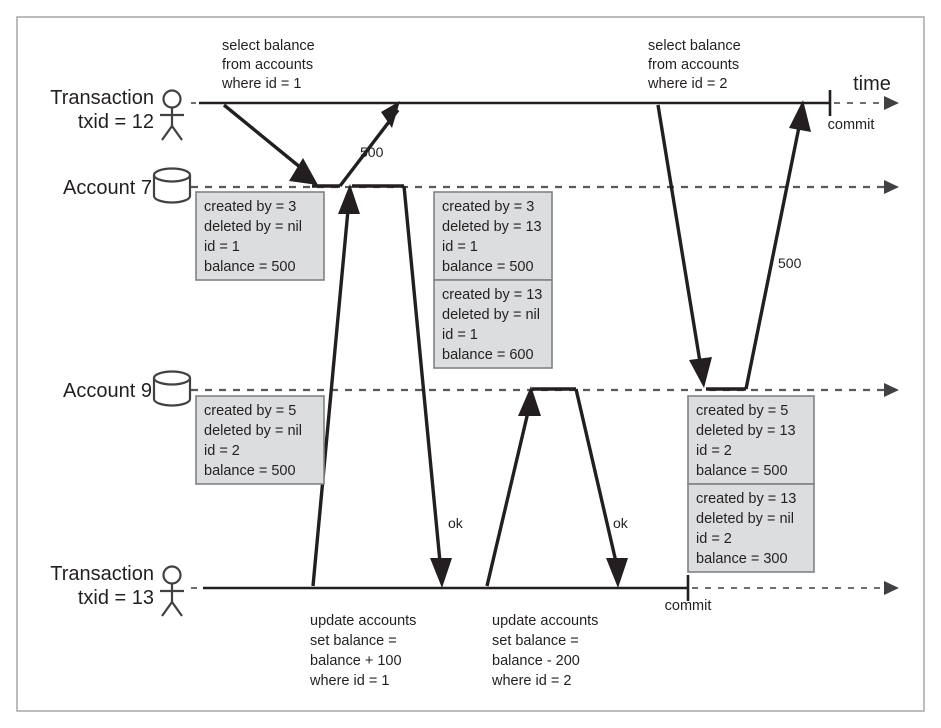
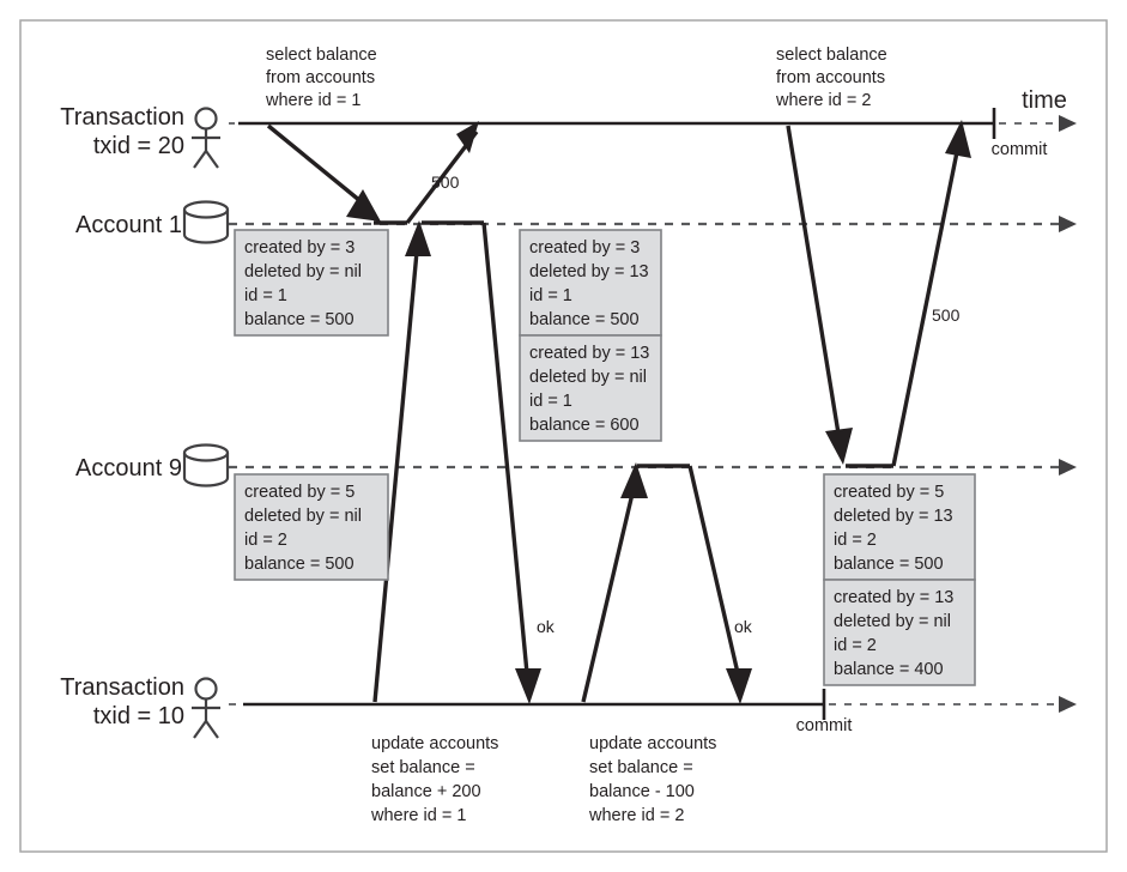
  Transaction
- txid = 12
+ txid = 20
  time
  commit
- Account 7
+ Account 1
  Account 9
  Transaction
- txid = 13
+ txid = 10
  commit
  500
  ok
  ok
  500
  select balance
  from accounts
  where id = 1
  select balance
  from accounts
  where id = 2
  update accounts
  set balance =
- balance + 100
+ balance + 200
  where id = 1
  update accounts
  set balance =
- balance - 200
+ balance - 100
  where id = 2
  created by = 3
  deleted by = nil
  id = 1
  balance = 500
  created by = 3
  deleted by = 13
  id = 1
  balance = 500
  created by = 13
  deleted by = nil
  id = 1
  balance = 600
  created by = 5
  deleted by = nil
  id = 2
  balance = 500
  created by = 5
  deleted by = 13
  id = 2
  balance = 500
  created by = 13
  deleted by = nil
  id = 2
- balance = 300
+ balance = 400
